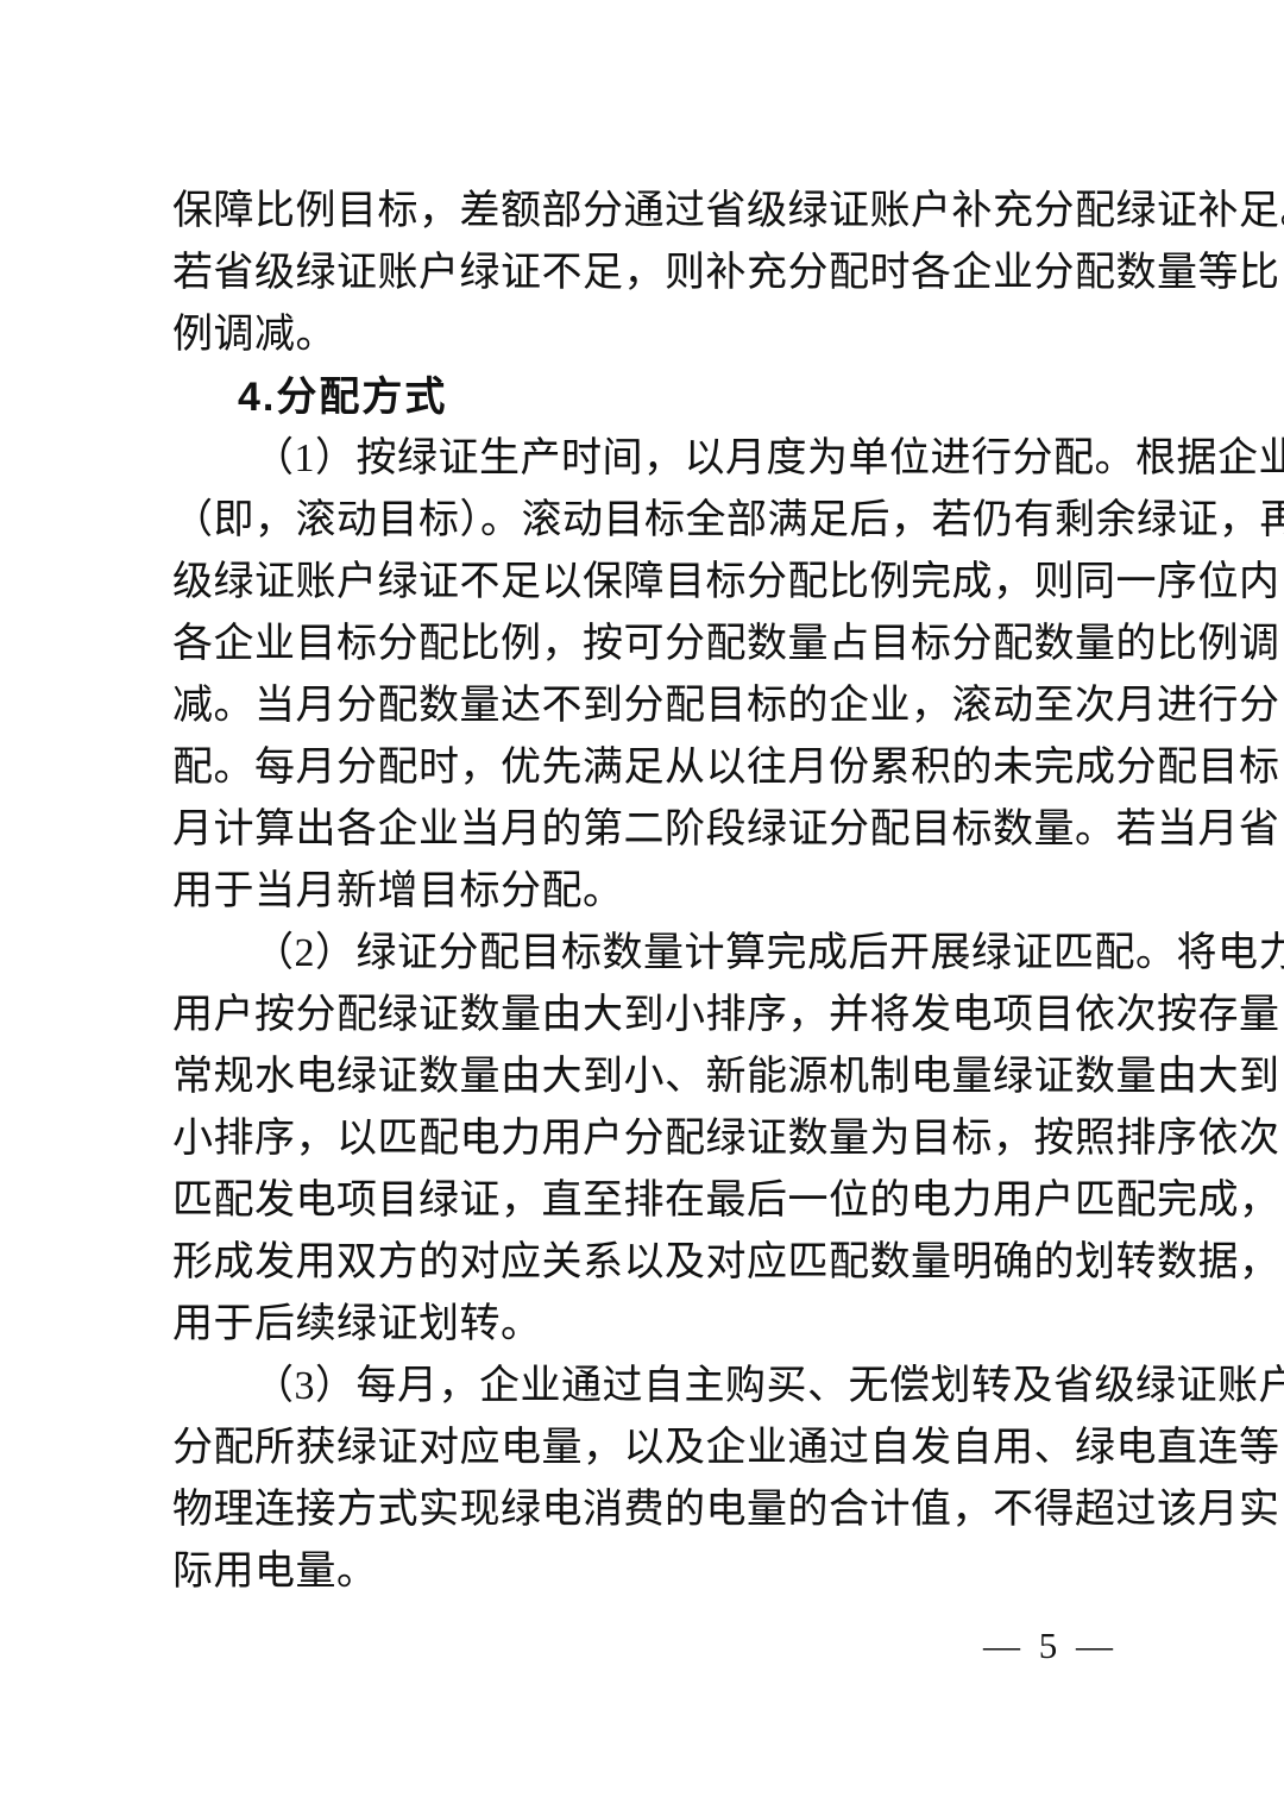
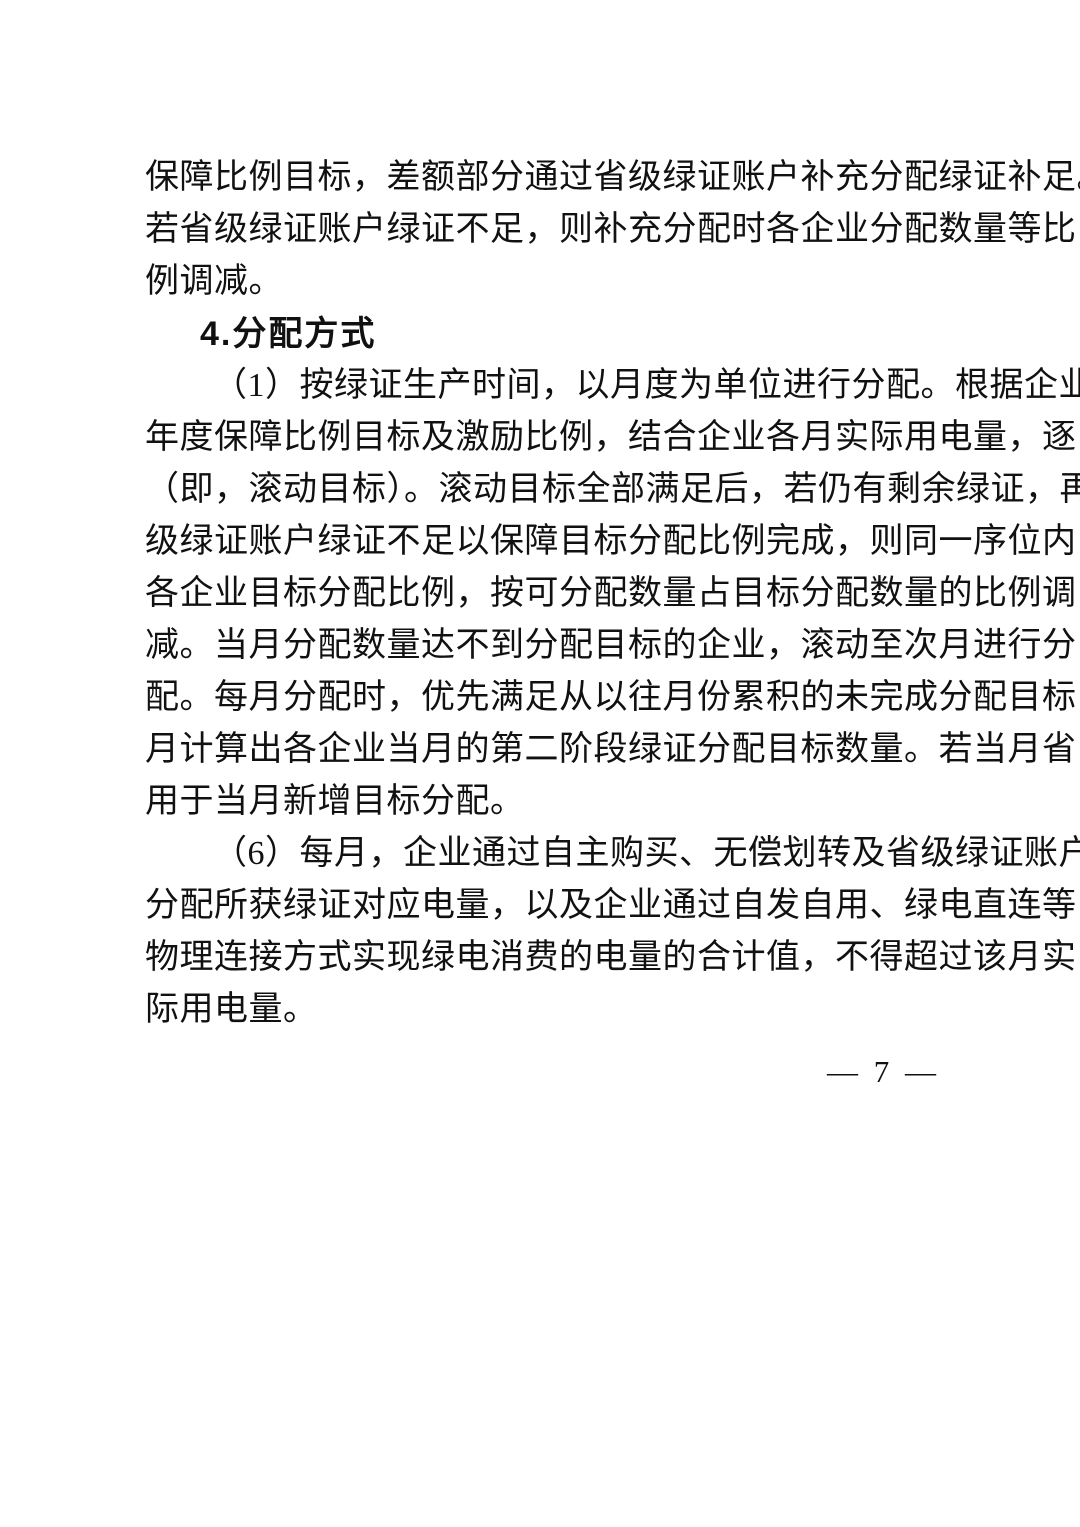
  保障比例目标，差额部分通过省级绿证账户补充分配绿证补足
  若省级绿证账户绿证不足，则补充分配时各企业分配数量等比
  例调减。
  4.分配方式
  （1）按绿证生产时间，以月度为单位进行分配。根据企业
+ 年度保障比例目标及激励比例，结合企业各月实际用电量，逐
  （即，滚动目标）。滚动目标全部满足后，若仍有剩余绿证，再
  级绿证账户绿证不足以保障目标分配比例完成，则同一序位内
  各企业目标分配比例，按可分配数量占目标分配数量的比例调
  减。当月分配数量达不到分配目标的企业，滚动至次月进行分
  配。每月分配时，优先满足从以往月份累积的未完成分配目标
  月计算出各企业当月的第二阶段绿证分配目标数量。若当月省
  用于当月新增目标分配。
- （2）绿证分配目标数量计算完成后开展绿证匹配。将电力
- 用户按分配绿证数量由大到小排序，并将发电项目依次按存量
- 常规水电绿证数量由大到小、新能源机制电量绿证数量由大到
- 小排序，以匹配电力用户分配绿证数量为目标，按照排序依次
- 匹配发电项目绿证，直至排在最后一位的电力用户匹配完成，
- 形成发用双方的对应关系以及对应匹配数量明确的划转数据，
- 用于后续绿证划转。
- （3）每月，企业通过自主购买、无偿划转及省级绿证账户
+ （6）每月，企业通过自主购买、无偿划转及省级绿证账户
  分配所获绿证对应电量，以及企业通过自发自用、绿电直连等
  物理连接方式实现绿电消费的电量的合计值，不得超过该月实
  际用电量。
- — 5 —
+ — 7 —
